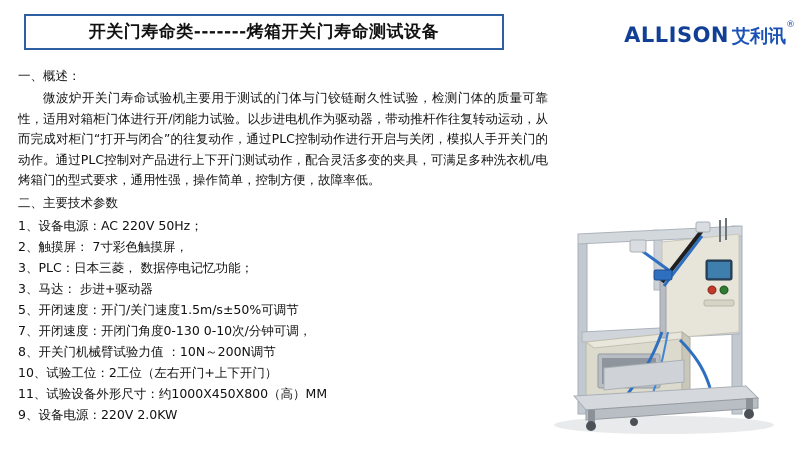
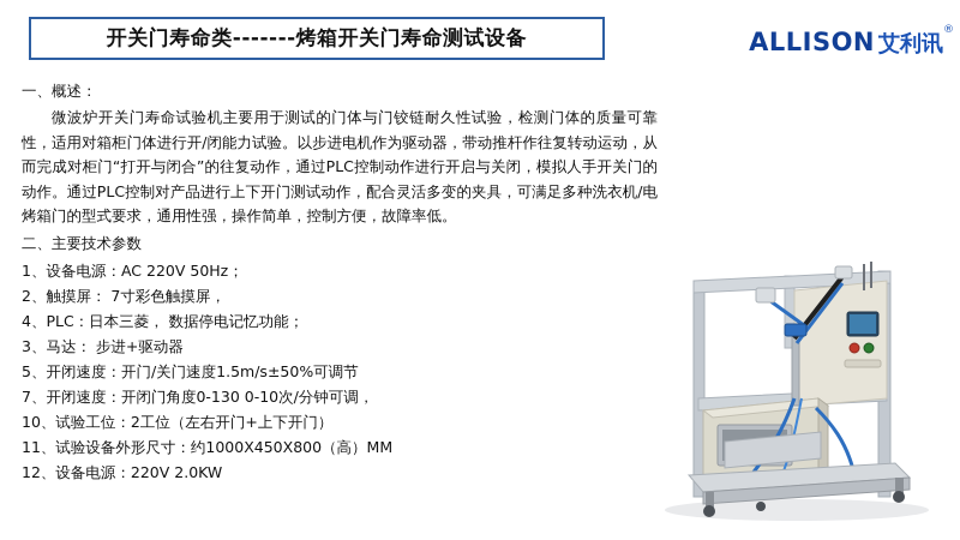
  开关门寿命类-------烤箱开关门寿命测试设备
  ALLISON
  艾利讯
  ®
  一、概述：
  微波炉开关门寿命试验机主要用于测试的门体与门铰链耐久性试验，检测门体的质量可靠性，适用对箱柜门体进行开/闭能力试验。以步进电机作为驱动器，带动推杆作往复转动运动，从而完成对柜门“打开与闭合”的往复动作，通过PLC控制动作进行开启与关闭，模拟人手开关门的动作。通过PLC控制对产品进行上下开门测试动作，配合灵活多变的夹具，可满足多种洗衣机/电烤箱门的型式要求，通用性强，操作简单，控制方便，故障率低。
  二、主要技术参数
  1、设备电源：AC 220V 50Hz；
  2、触摸屏： 7寸彩色触摸屏，
- 3、PLC：日本三菱， 数据停电记忆功能；
+ 4、PLC：日本三菱， 数据停电记忆功能；
  3、马达： 步进+驱动器
  5、开闭速度：开门/关门速度1.5m/s±50%可调节
  7、开闭速度：开闭门角度0-130 0-10次/分钟可调，
- 8、开关门机械臂试验力值 ：10N～200N调节
  10、试验工位：2工位（左右开门+上下开门）
  11、试验设备外形尺寸：约1000X450X800（高）MM
- 9、设备电源：220V 2.0KW
+ 12、设备电源：220V 2.0KW
